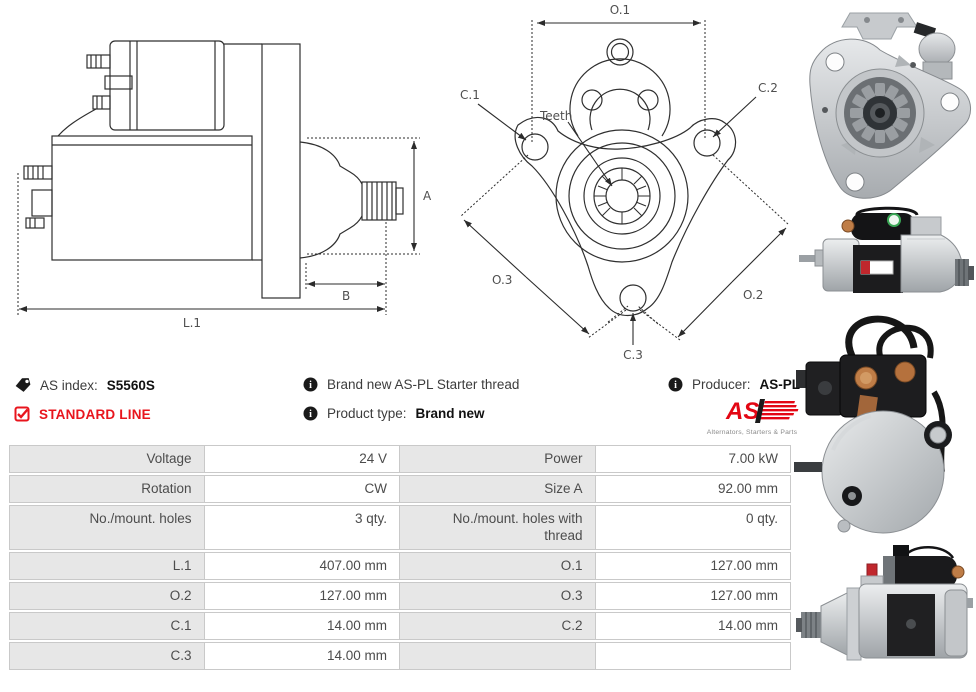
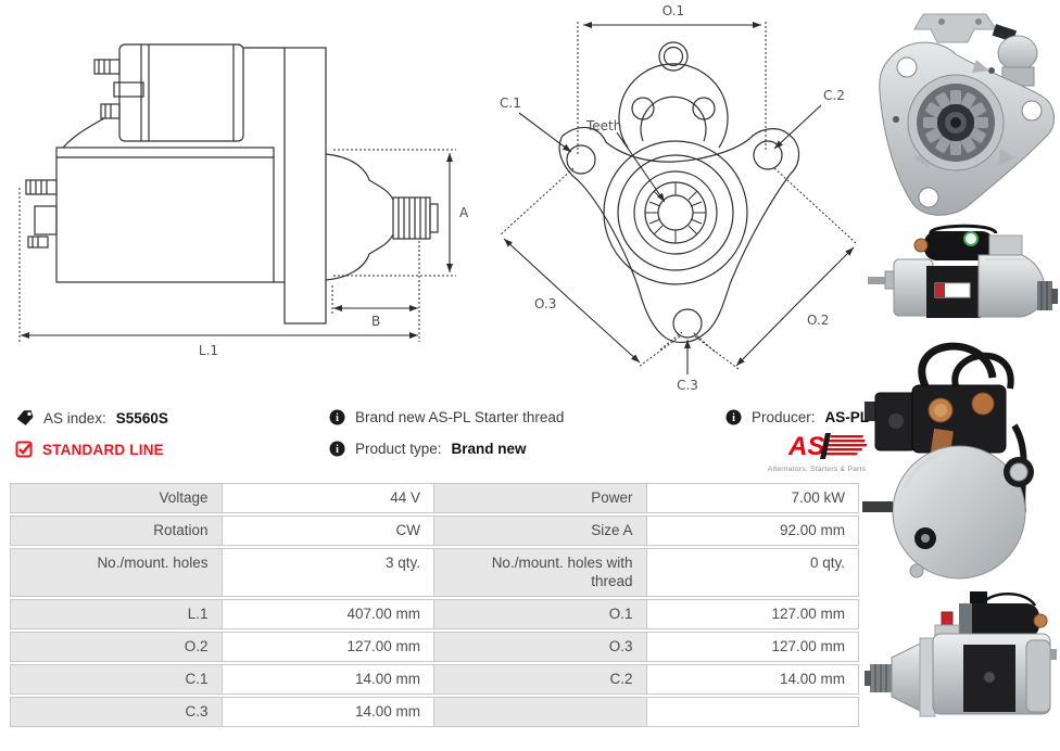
  A
  B
  L.1
  O.1
  C.1
  C.2
  Teeth
  O.3
  O.2
  C.3
  AS index:
  S5560S
  STANDARD LINE
  i
  Brand new AS-PL Starter thread
  i
  Product type:
  Brand new
  i
  Producer:
  AS-PL
  AS
- Voltage	24 V	Power	7.00 kW
+ Voltage	44 V	Power	7.00 kW
  Rotation	CW	Size A	92.00 mm
  No./mount. holes	3 qty.	No./mount. holes with thread	0 qty.
  L.1	407.00 mm	O.1	127.00 mm
  O.2	127.00 mm	O.3	127.00 mm
  C.1	14.00 mm	C.2	14.00 mm
  C.3	14.00 mm
